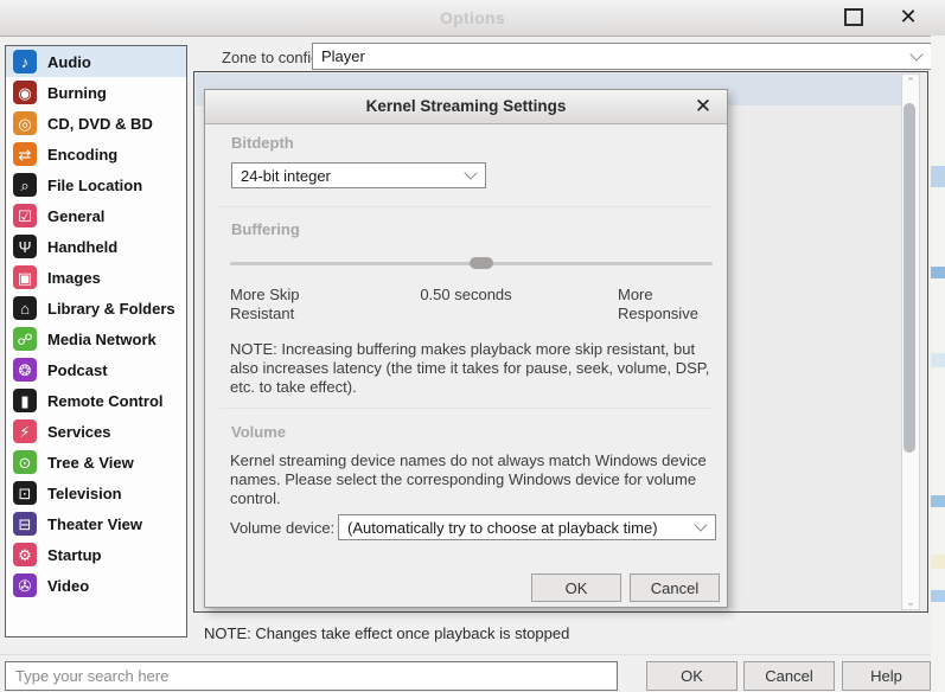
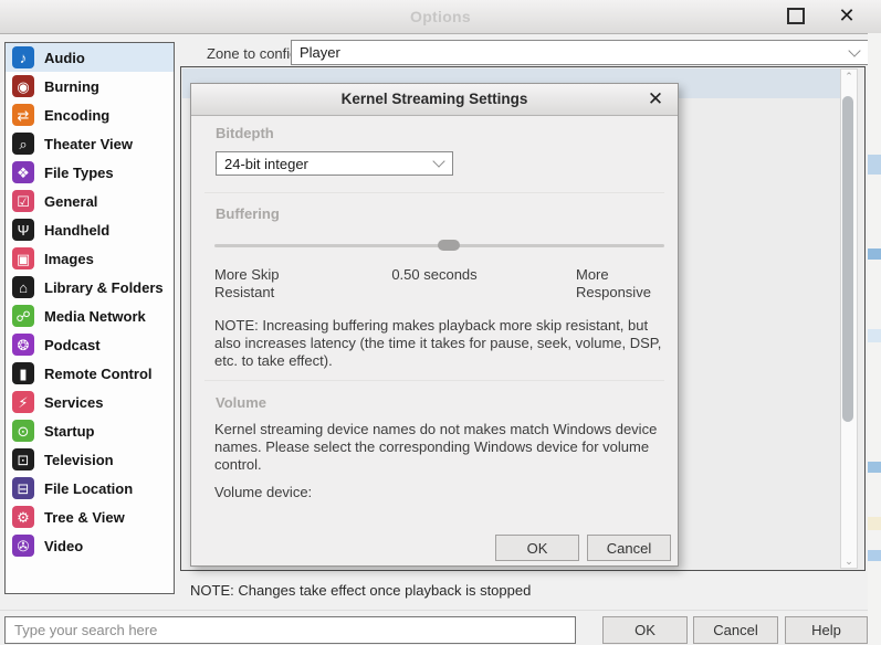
  Options
  ✕
  ♪
  Audio
  ◉
  Burning
- ◎
- CD, DVD & BD
  ⇄
  Encoding
  ⌕
- File Location
+ Theater View
+ ❖
+ File Types
  ☑
  General
  Ψ
  Handheld
  ▣
  Images
  ⌂
  Library & Folders
  ☍
  Media Network
  ❂
  Podcast
  ▮
  Remote Control
  ⚡
  Services
  ⊙
- Tree & View
+ Startup
  ⊡
  Television
  ⊟
- Theater View
+ File Location
  ⚙
- Startup
+ Tree & View
  ✇
  Video
  Player
  ⌃
  ⌄
  Kernel Streaming Settings
  ✕
  Bitdepth
  24-bit integer
  Buffering
  More Skip Resistant
  0.50 seconds
  More Responsive
  NOTE: Increasing buffering makes playback more skip resistant, but also increases latency (the time it takes for pause, seek, volume, DSP, etc. to take effect).
  Volume
- Kernel streaming device names do not always match Windows device names. Please select the corresponding Windows device for volume control.
+ Kernel streaming device names do not makes match Windows device names. Please select the corresponding Windows device for volume control.
  Volume device:
- (Automatically try to choose at playback time)
  OK
  Cancel
  NOTE: Changes take effect once playback is stopped
  Type your search here
  OK
  Cancel
  Help
